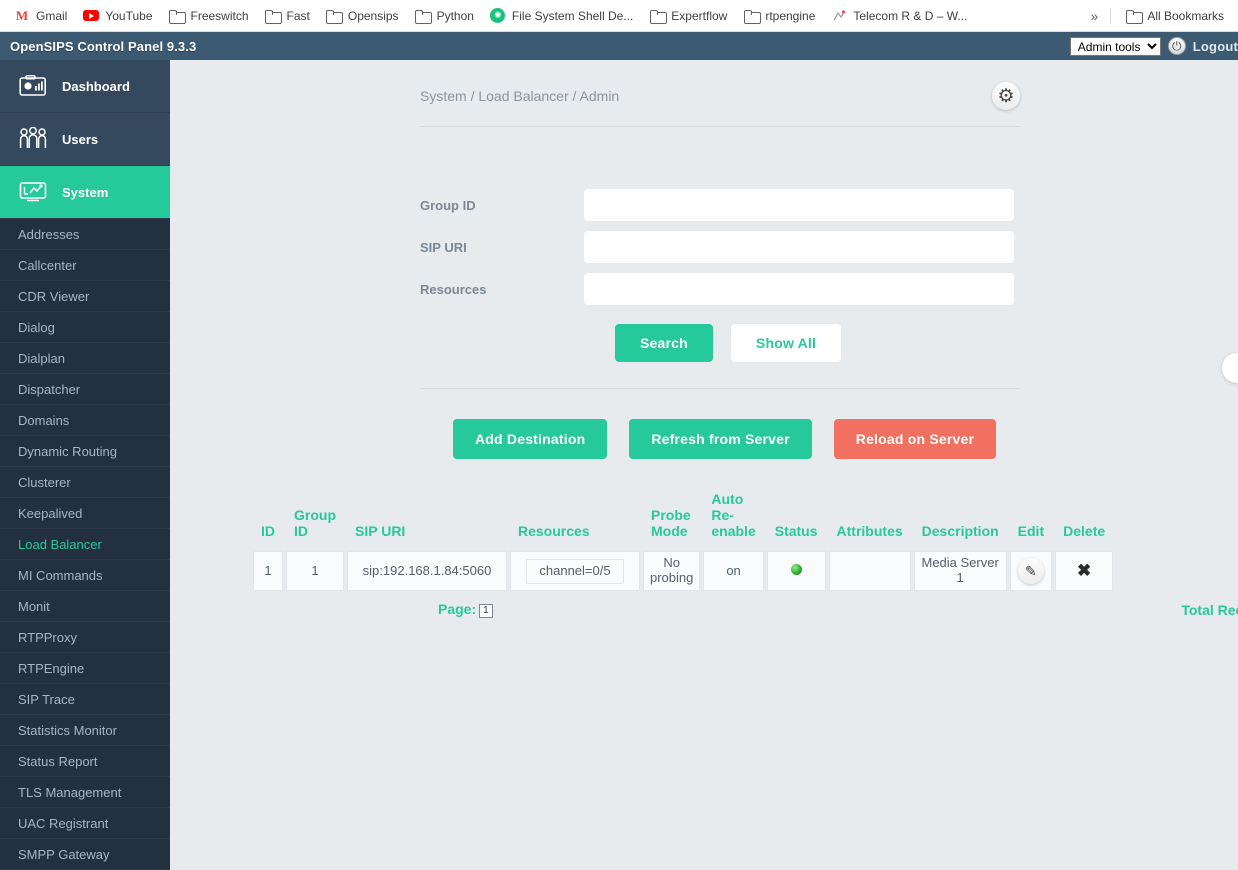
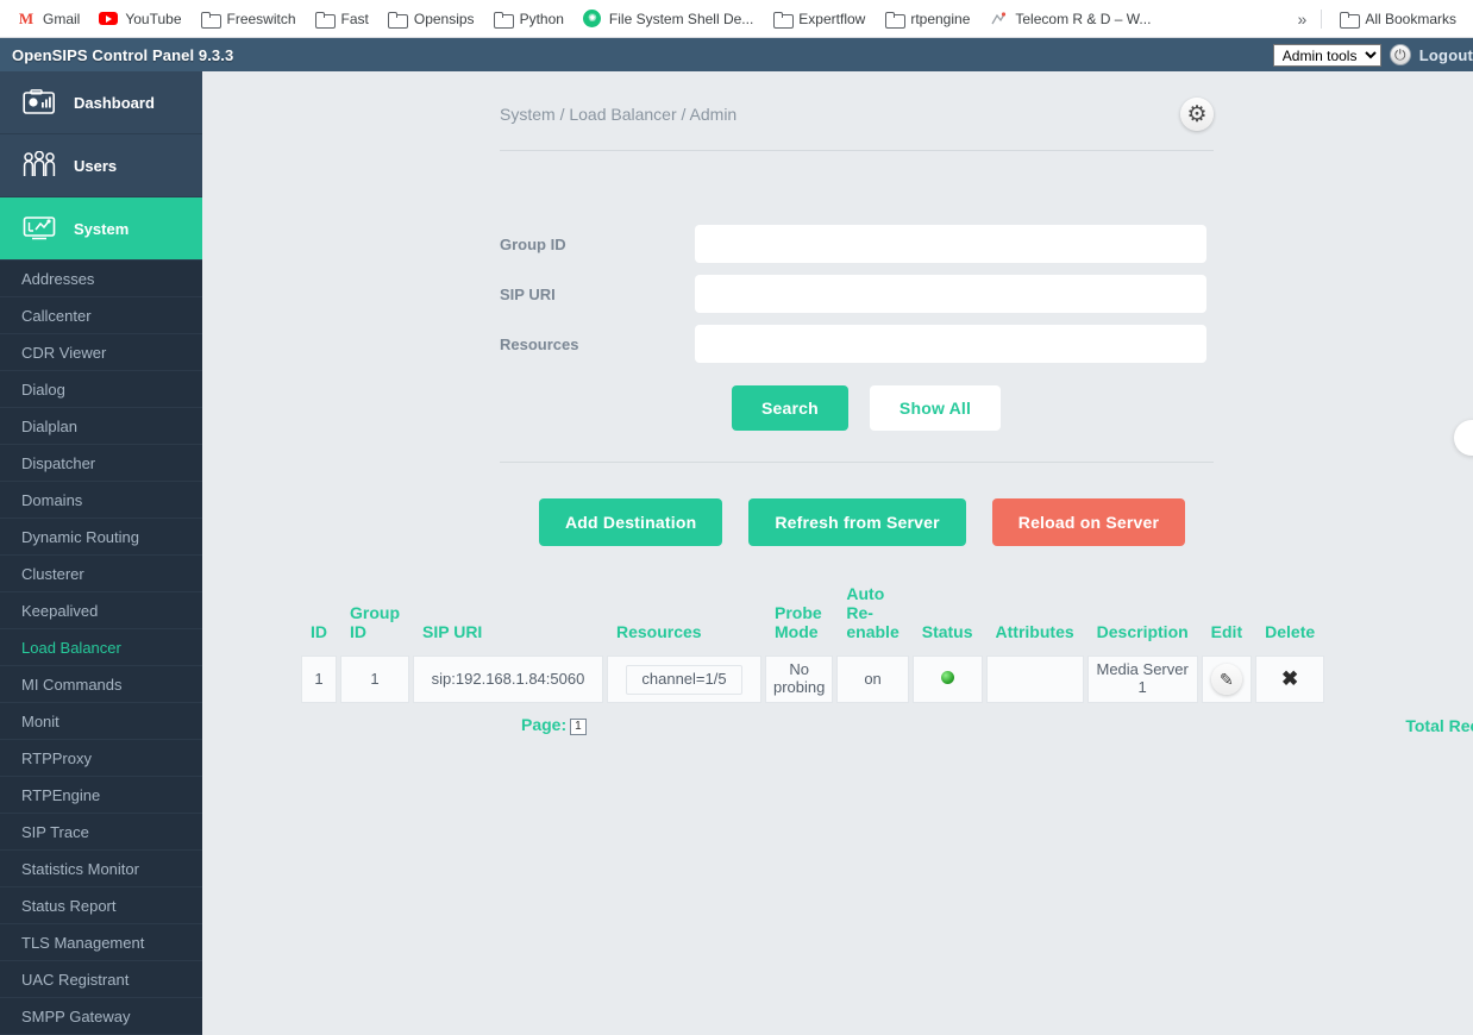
  M
  Gmail
  YouTube
  Freeswitch
  Fast
  Opensips
  Python
  ✺
  File System Shell De...
  Expertflow
  rtpengine
  Telecom R & D – W...
  »
  All Bookmarks
  OpenSIPS Control Panel 9.3.3
  Admin tools
  ⏻
  Logout
  Dashboard
  Users
  System
  Addresses
  Callcenter
  CDR Viewer
  Dialog
  Dialplan
  Dispatcher
  Domains
  Dynamic Routing
  Clusterer
  Keepalived
  Load Balancer
  MI Commands
  Monit
  RTPProxy
  RTPEngine
  SIP Trace
  Statistics Monitor
  Status Report
  TLS Management
  UAC Registrant
  SMPP Gateway
  System / Load Balancer / Admin
  ⚙
  Group ID
  SIP URI
  Resources
  Search
  Show All
  Add Destination
  Refresh from Server
  Reload on Server
  ID	Group ID	SIP URI	Resources	Probe Mode	Auto Re-enable	Status	Attributes	Description	Edit	Delete
- 1	1	sip:192.168.1.84:5060	channel=0/5	No probing	on			Media Server 1	✎	✖
+ 1	1	sip:192.168.1.84:5060	channel=1/5	No probing	on			Media Server 1	✎	✖
  Page: 1
